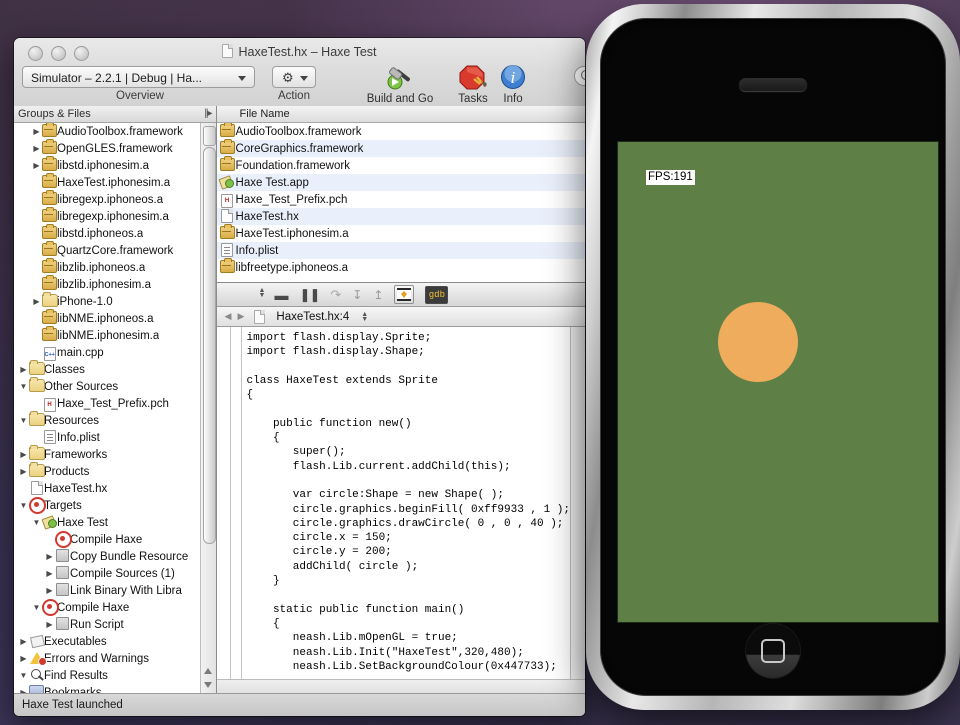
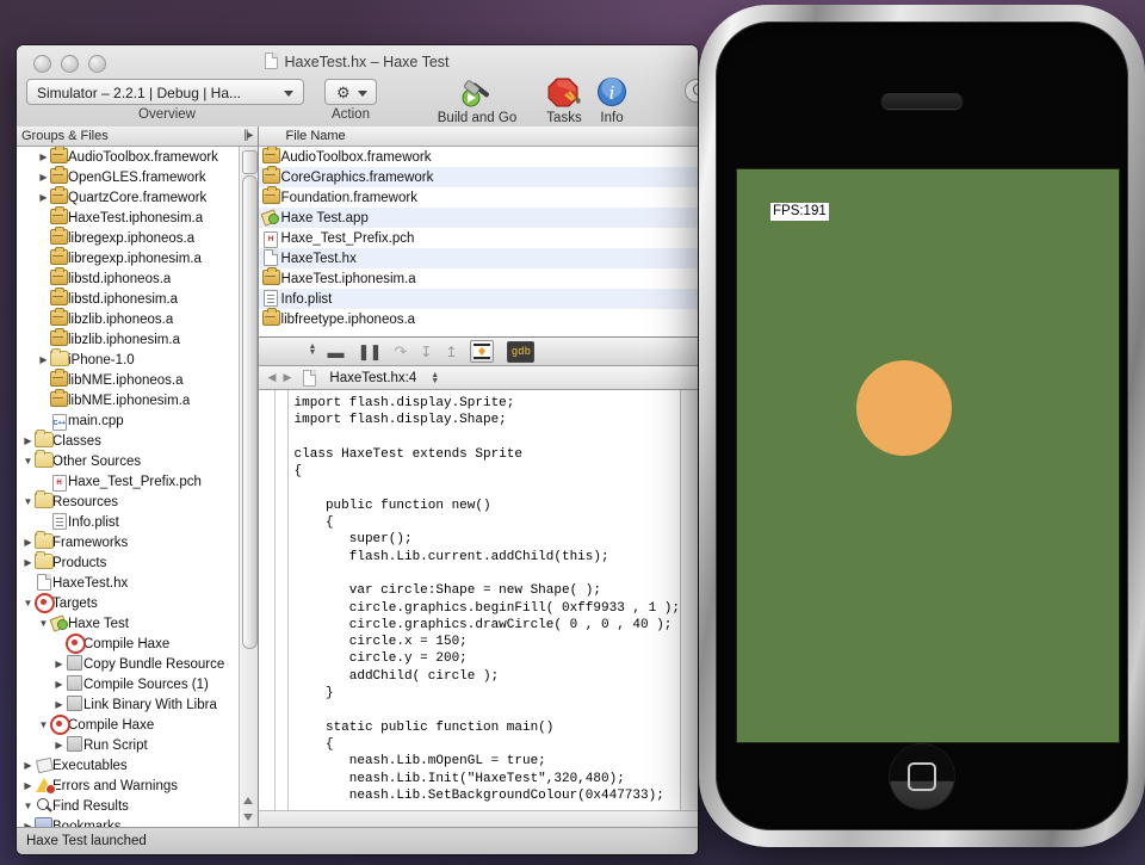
  HaxeTest.hx – Haxe Test
  Simulator – 2.2.1 | Debug | Ha...
  ⚙
  Overview
  Action
  Build and Go
  Tasks
  i
  Info
  Groups & Files
  ||▸
  ▶
  AudioToolbox.framework
  ▶
  OpenGLES.framework
  ▶
- libstd.iphonesim.a
+ QuartzCore.framework
  HaxeTest.iphonesim.a
  libregexp.iphoneos.a
  libregexp.iphonesim.a
  libstd.iphoneos.a
- QuartzCore.framework
+ libstd.iphonesim.a
  libzlib.iphoneos.a
  libzlib.iphonesim.a
  ▶
  iPhone-1.0
  libNME.iphoneos.a
  libNME.iphonesim.a
  main.cpp
  ▶
  Classes
  ▼
  Other Sources
  Haxe_Test_Prefix.pch
  ▼
  Resources
  Info.plist
  ▶
  Frameworks
  ▶
  Products
  HaxeTest.hx
  ▼
  Targets
  ▼
  Haxe Test
  Compile Haxe
  ▶
  Copy Bundle Resource
  ▶
  Compile Sources (1)
  ▶
  Link Binary With Libra
  ▼
  Compile Haxe
  ▶
  Run Script
  ▶
  Executables
  ▶
  Errors and Warnings
  ▼
  Find Results
  File Name
  AudioToolbox.framework
  CoreGraphics.framework
  Foundation.framework
  Haxe Test.app
  Haxe_Test_Prefix.pch
  HaxeTest.hx
  HaxeTest.iphonesim.a
  Info.plist
  libfreetype.iphoneos.a
  ▬
  ❚❚
  ↷
  ↧
  ↥
  gdb
  ◀
  ▶
  HaxeTest.hx:4
  import flash.display.Sprite;
  import flash.display.Shape;
  class HaxeTest extends Sprite
  {
  public function new()
  {
  super();
  flash.Lib.current.addChild(this);
  var circle:Shape = new Shape( );
  circle.graphics.beginFill( 0xff9933 , 1 );
  circle.graphics.drawCircle( 0 , 0 , 40 );
  circle.x = 150;
  circle.y = 200;
  addChild( circle );
  }
  static public function main()
  {
  neash.Lib.mOpenGL = true;
  neash.Lib.Init("HaxeTest",320,480);
  neash.Lib.SetBackgroundColour(0x447733);
  Haxe Test launched
  FPS:191
